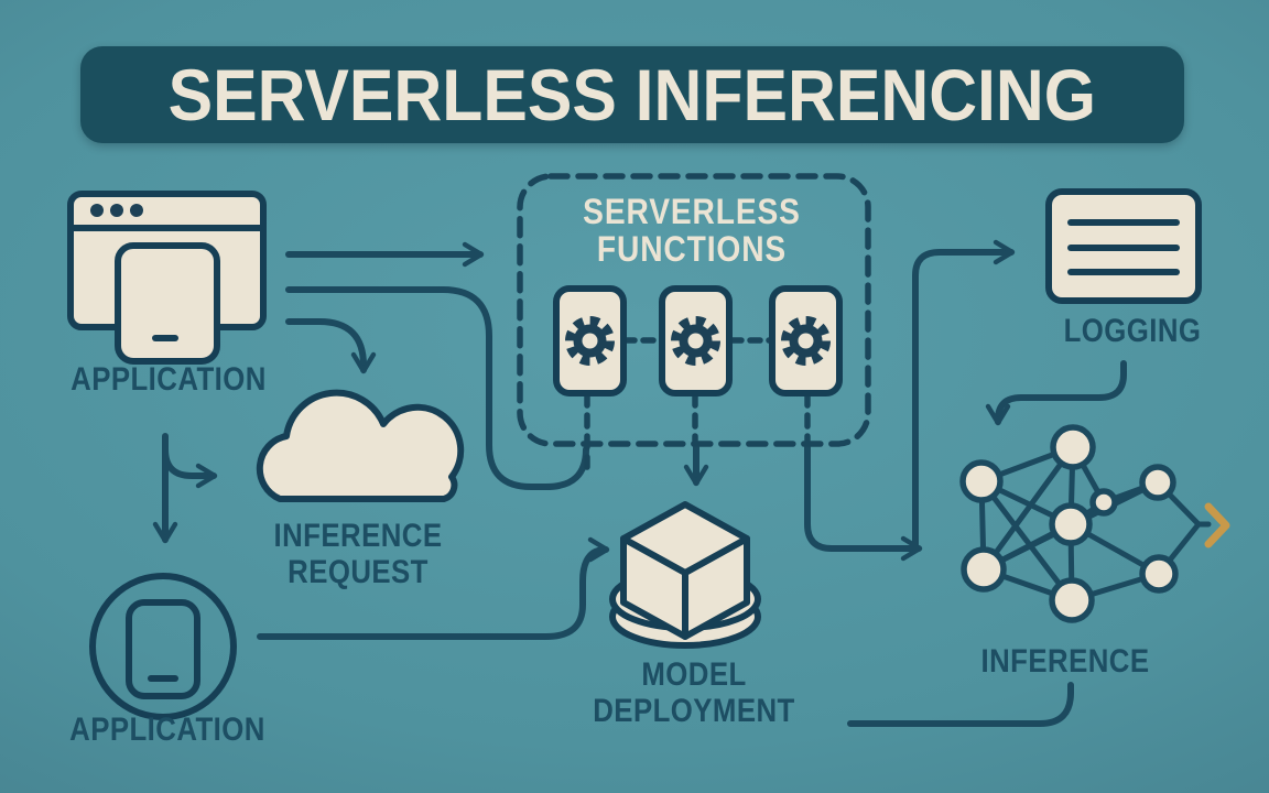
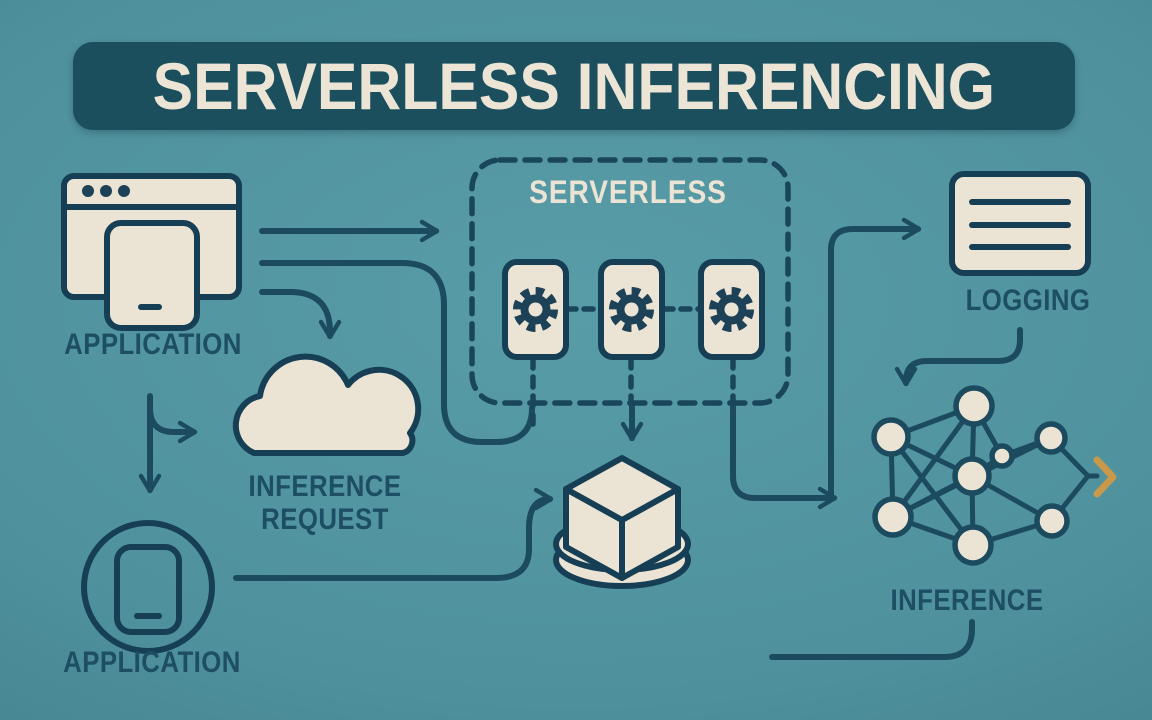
  SERVERLESS INFERENCING
  APPLICATION
  INFERENCE
  REQUEST
  APPLICATION
  SERVERLESS
- FUNCTIONS
- MODEL
- DEPLOYMENT
  LOGGING
  INFERENCE
